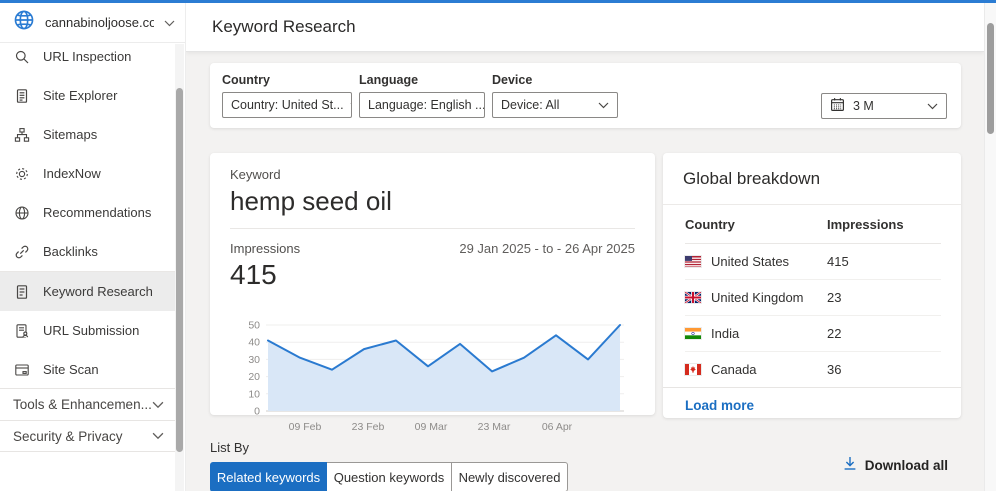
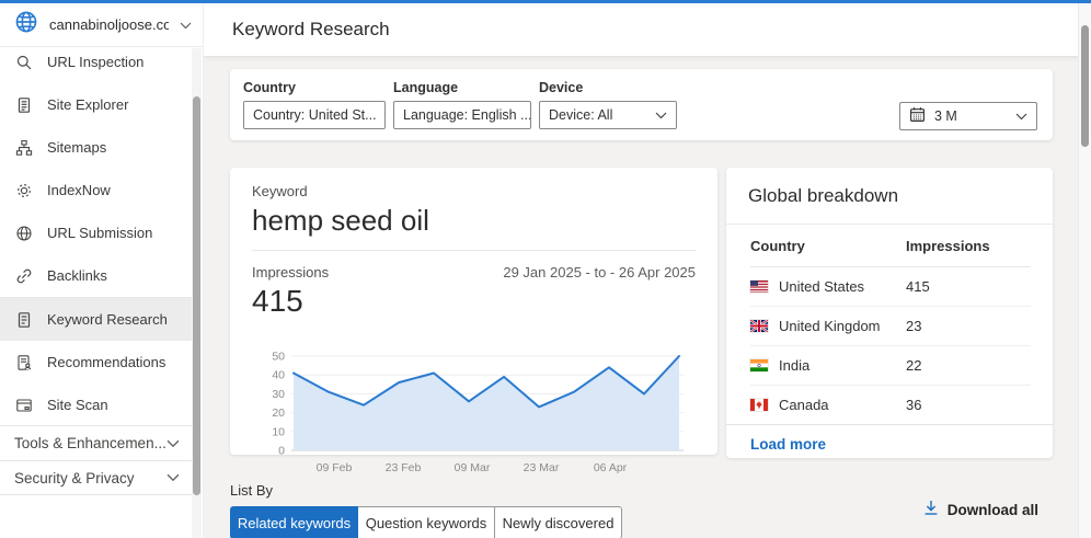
  URL Inspection
  Site Explorer
  Sitemaps
  IndexNow
- Recommendations
+ URL Submission
  Backlinks
  Keyword Research
- URL Submission
+ Recommendations
  Site Scan
  Tools & Enhancemen...
  Security & Privacy
  cannabinoljoose.co
  Keyword Research
  Country
  Country: United St...
  Language
  Language: English ...
  Device
  Device: All
  3 M
  Keyword
  hemp seed oil
  Impressions
  29 Jan 2025 - to - 26 Apr 2025
  415
  0
  10
  20
  30
  40
  50
  09 Feb
  23 Feb
  09 Mar
  23 Mar
  06 Apr
  Global breakdown
  Country
  Impressions
  United States
  415
  United Kingdom
  23
  India
  22
  Canada
  36
  Load more
  List By
  Related keywords
  Question keywords
  Newly discovered
  Download all
